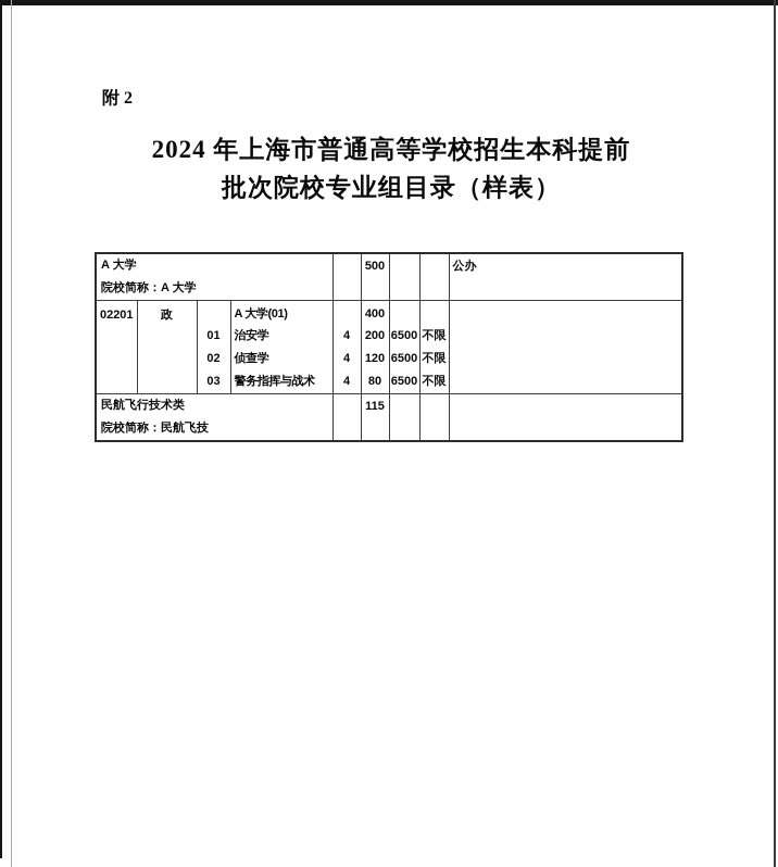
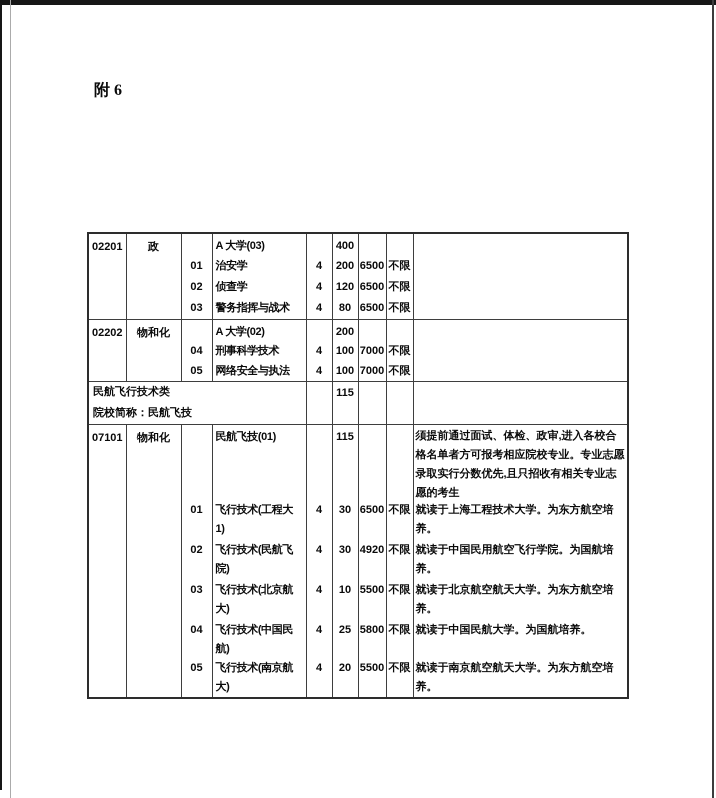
- 附 2
+ 附 6
- 2024 年上海市普通高等学校招生本科提前
- 批次院校专业组目录（样表）
- A 大学院校简称：A 大学		500			公办
- 02201	政	010203	A 大学(01)治安学侦查学警务指挥与战术	444	40020012080	650065006500	不限不限不限
+ 02201	政	010203	A 大学(03)治安学侦查学警务指挥与战术	444	40020012080	650065006500	不限不限不限
+ 02202	物和化	0405	A 大学(02)刑事科学技术网络安全与执法	44	200100100	70007000	不限不限
  民航飞行技术类院校简称：民航飞技		115
+ 07101	物和化	0102030405	民航飞技(01)飞行技术(工程大 1)飞行技术(民航飞院)飞行技术(北京航大)飞行技术(中国民航)飞行技术(南京航大)	44444	1153030102520	65004920550058005500	不限不限不限不限不限	须提前通过面试、体检、政审,进入各校合格名单者方可报考相应院校专业。专业志愿录取实行分数优先,且只招收有相关专业志愿的考生就读于上海工程技术大学。为东方航空培养。就读于中国民用航空飞行学院。为国航培养。就读于北京航空航天大学。为东方航空培养。就读于中国民航大学。为国航培养。就读于南京航空航天大学。为东方航空培养。
